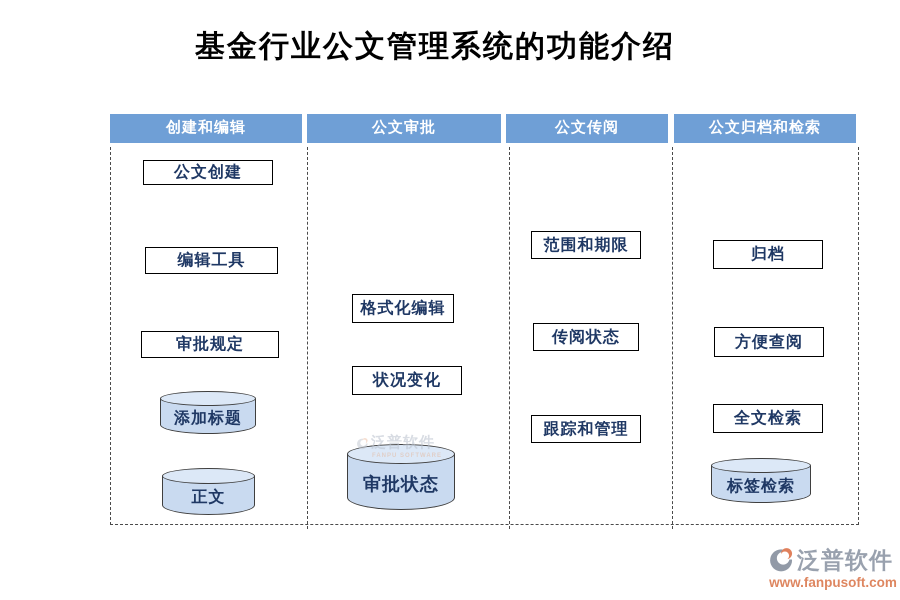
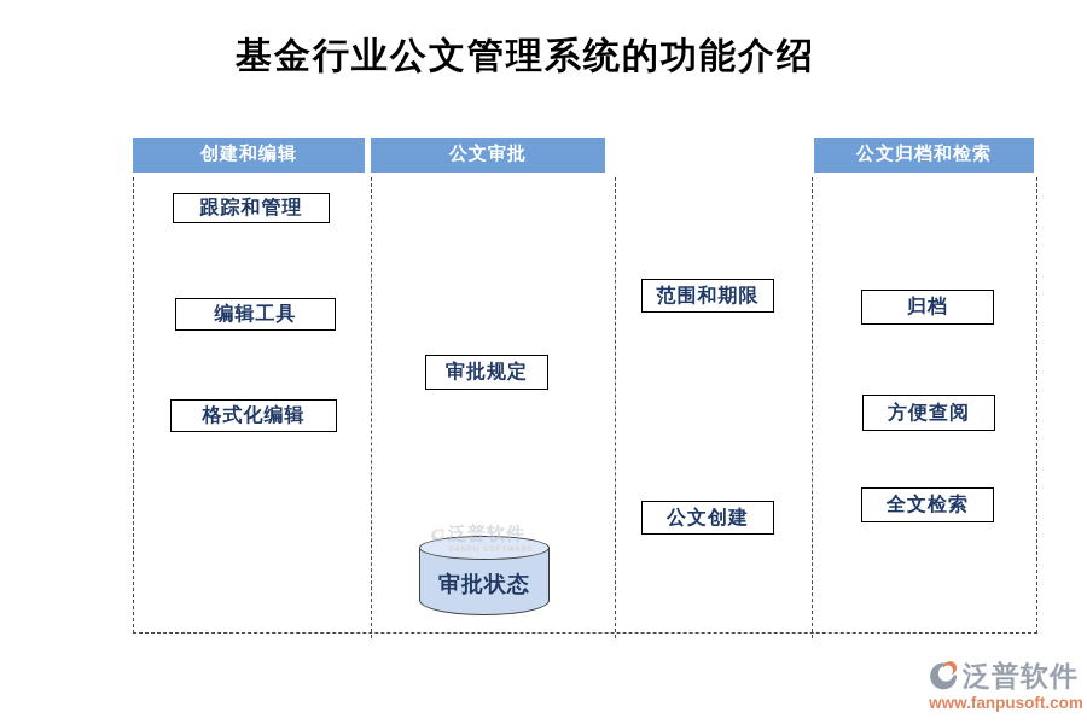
  基金行业公文管理系统的功能介绍
  创建和编辑
  公文审批
- 公文传阅
  公文归档和检索
- 公文创建
+ 跟踪和管理
  编辑工具
- 审批规定
+ 格式化编辑
- 添加标题
- 正文
- 格式化编辑
+ 审批规定
- 状况变化
  审批状态
  泛普软件
  范围和期限
- 传阅状态
- 跟踪和管理
+ 公文创建
  归档
  方便查阅
  全文检索
- 标签检索
  泛普软件
  www.fanpusoft.com
